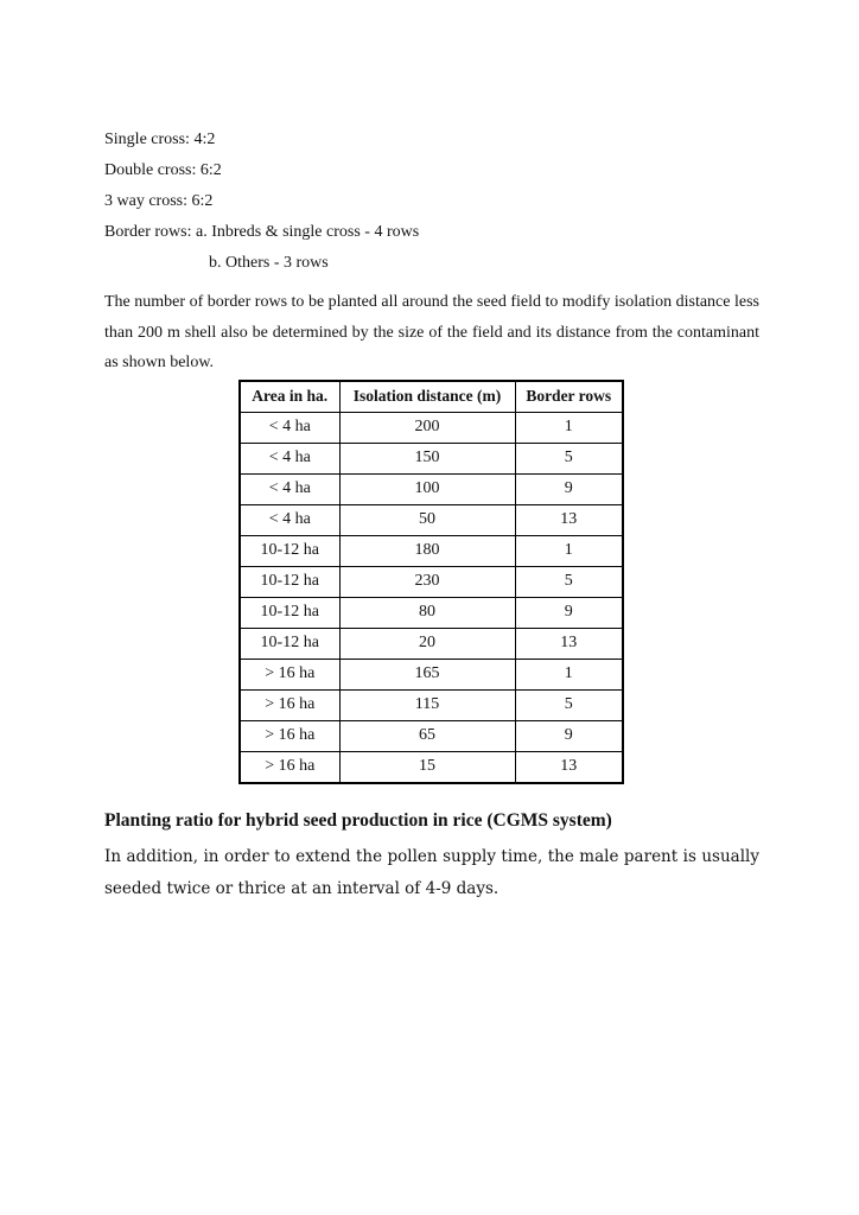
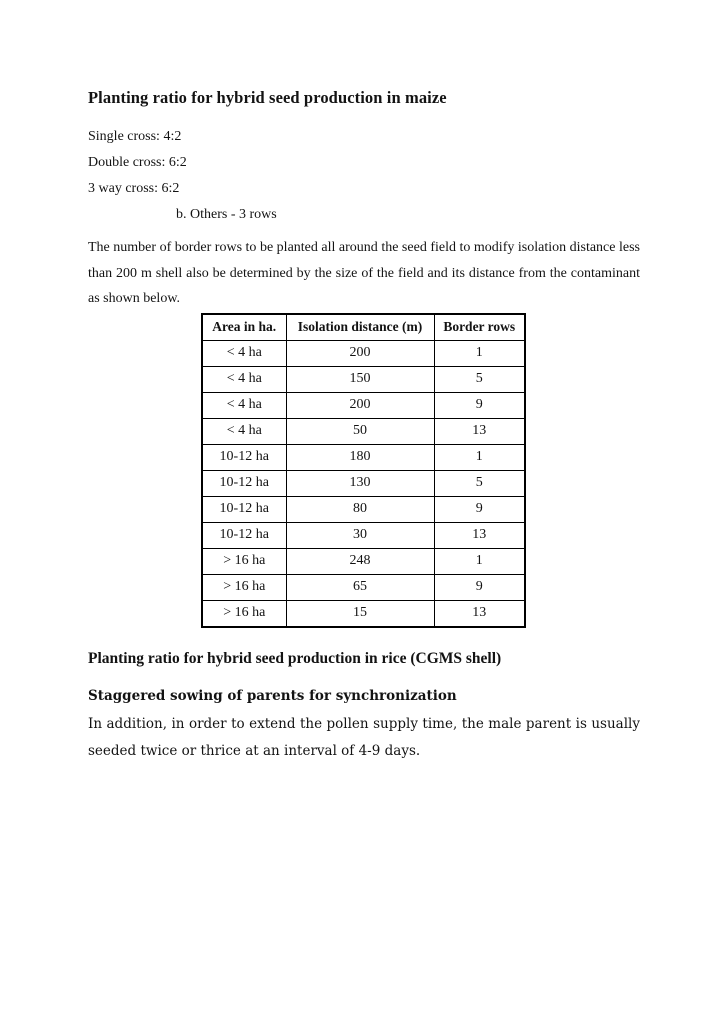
+ Planting ratio for hybrid seed production in maize
  Single cross: 4:2
  Double cross: 6:2
  3 way cross: 6:2
- Border rows: a. Inbreds & single cross - 4 rows
  b. Others - 3 rows
  The number of border rows to be planted all around the seed field to modify isolation distance less than 200 m shell also be determined by the size of the field and its distance from the contaminant as shown below.
  Area in ha.	Isolation distance (m)	Border rows
  < 4 ha	200	1
  < 4 ha	150	5
- < 4 ha	100	9
+ < 4 ha	200	9
  < 4 ha	50	13
  10-12 ha	180	1
- 10-12 ha	230	5
+ 10-12 ha	130	5
  10-12 ha	80	9
- 10-12 ha	20	13
+ 10-12 ha	30	13
- > 16 ha	165	1
+ > 16 ha	248	1
- > 16 ha	115	5
  > 16 ha	65	9
  > 16 ha	15	13
- Planting ratio for hybrid seed production in rice (CGMS system)
+ Planting ratio for hybrid seed production in rice (CGMS shell)
+ Staggered sowing of parents for synchronization
  In addition, in order to extend the pollen supply time, the male parent is usually seeded twice or thrice at an interval of 4-9 days.
